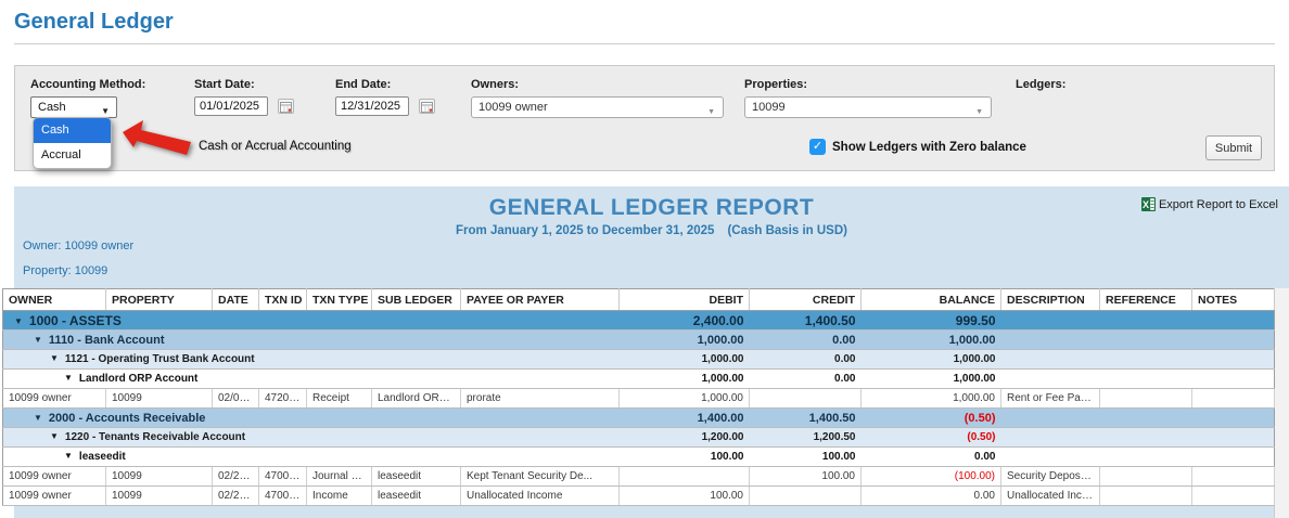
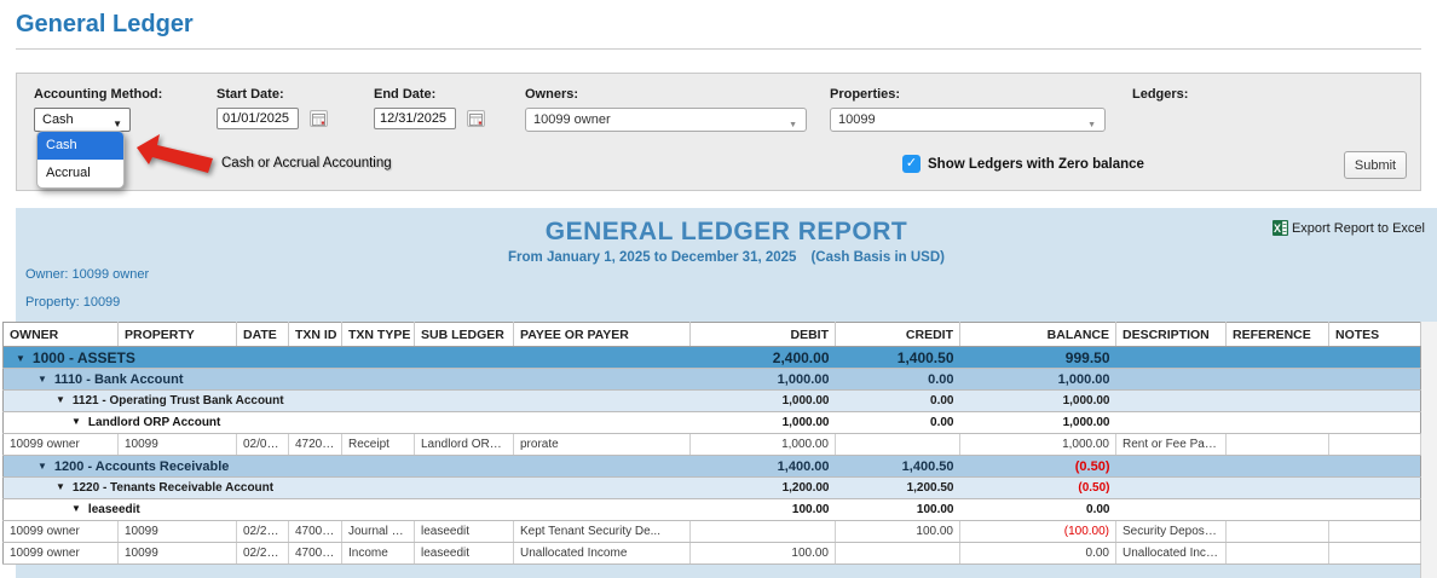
  General Ledger
  Accounting Method:
  Cash
  ▼
  Start Date:
  01/01/2025
  End Date:
  12/31/2025
  Owners:
  10099 owner
  Properties:
  10099
  Ledgers:
  ✓
  Show Ledgers with Zero balance
  Submit
  Cash
  Accrual
  Cash or Accrual Accounting
  GENERAL LEDGER REPORT
  From January 1, 2025 to December 31, 2025 (Cash Basis in USD)
  X
  Export Report to Excel
  Owner: 10099 owner
  Property: 10099
  OWNER	PROPERTY	DATE	TXN ID	TXN TYPE	SUB LEDGER	PAYEE OR PAYER	DEBIT	CREDIT	BALANCE	DESCRIPTION	REFERENCE	NOTES
  ▼ 1000 - ASSETS	2,400.00	1,400.50	999.50
  ▼ 1110 - Bank Account	1,000.00	0.00	1,000.00
  ▼ 1121 - Operating Trust Bank Account	1,000.00	0.00	1,000.00
  ▼ Landlord ORP Account	1,000.00	0.00	1,000.00
  10099 owner	10099	02/01/20	4720364	Receipt	Landlord ORP Ac	prorate	1,000.00		1,000.00	Rent or Fee Payme
- ▼ 2000 - Accounts Receivable	1,400.00	1,400.50	(0.50)
+ ▼ 1200 - Accounts Receivable	1,400.00	1,400.50	(0.50)
  ▼ 1220 - Tenants Receivable Account	1,200.00	1,200.50	(0.50)
  ▼ leaseedit	100.00	100.00	0.00
  10099 owner	10099	02/26/20	4700228	Journal Entr	leaseedit	Kept Tenant Security De...		100.00	(100.00)	Security Deposit Fo
  10099 owner	10099	02/26/20	4700228	Income	leaseedit	Unallocated Income	100.00		0.00	Unallocated Incom
